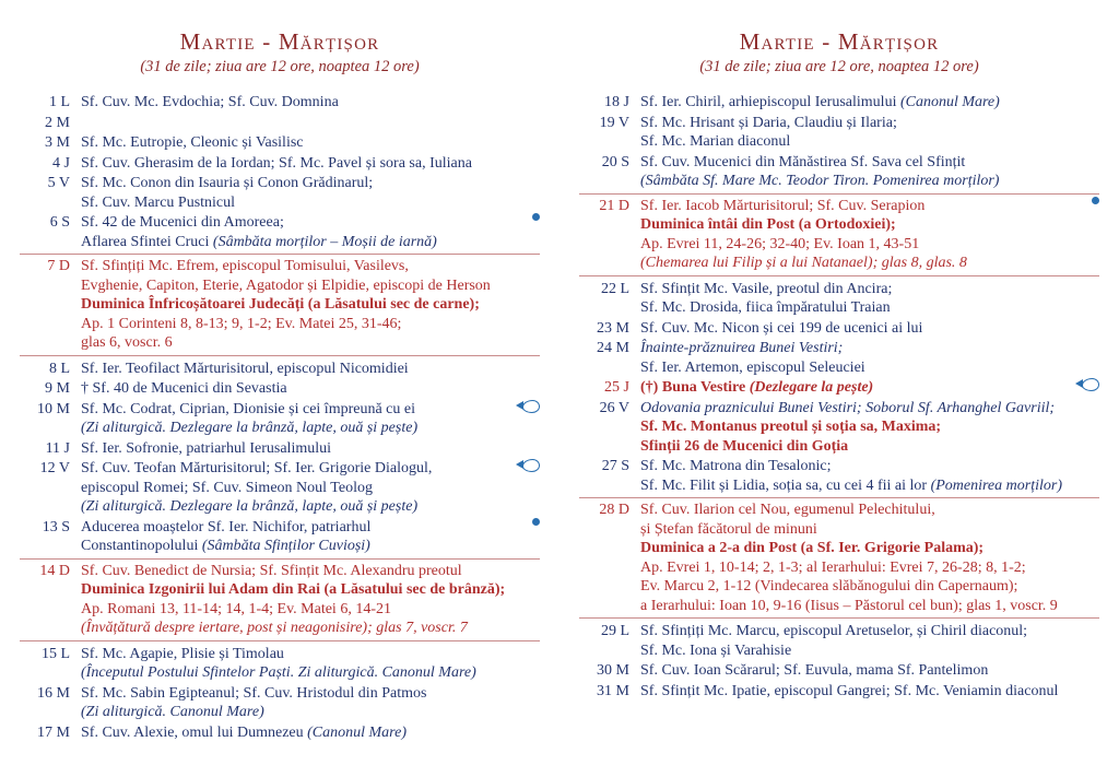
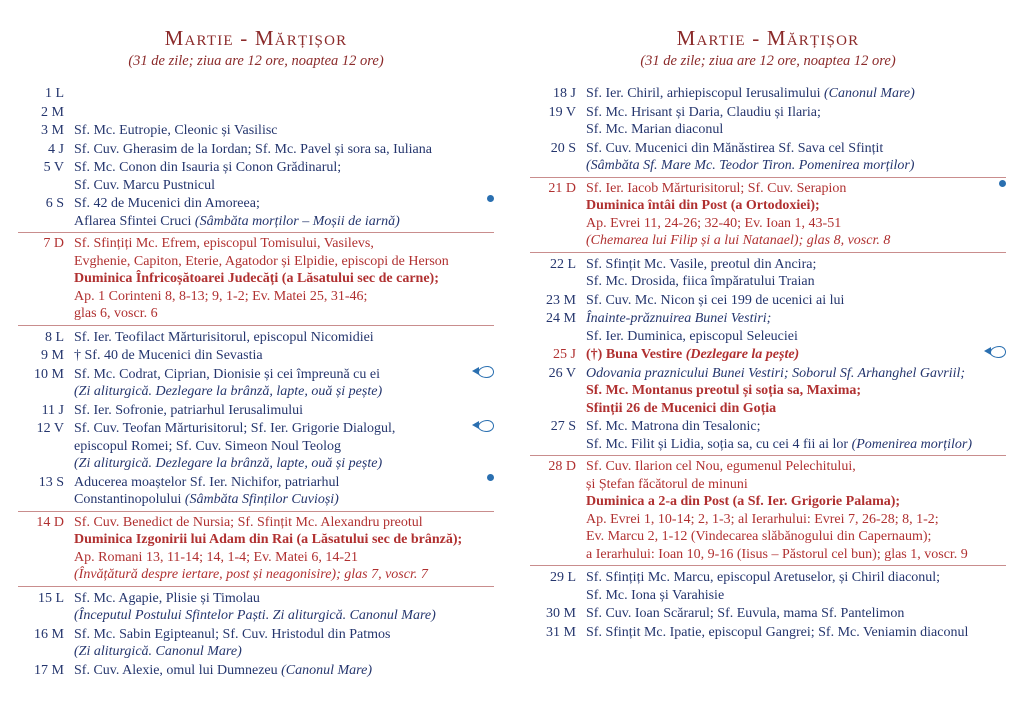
  Martie - Mărțișor
  (31 de zile; ziua are 12 ore, noaptea 12 ore)
  1 L
- Sf. Cuv. Mc. Evdochia; Sf. Cuv. Domnina
  2 M
  3 M
  Sf. Mc. Eutropie, Cleonic și Vasilisc
  4 J
  Sf. Cuv. Gherasim de la Iordan; Sf. Mc. Pavel și sora sa, Iuliana
  5 V
  Sf. Mc. Conon din Isauria și Conon Grădinarul;
  Sf. Cuv. Marcu Pustnicul
  6 S
  Sf. 42 de Mucenici din Amoreea;
  Aflarea Sfintei Cruci (Sâmbăta morților – Moșii de iarnă)
  7 D
  Sf. Sfințiți Mc. Efrem, episcopul Tomisului, Vasilevs,
  Evghenie, Capiton, Eterie, Agatodor și Elpidie, episcopi de Herson
  Duminica Înfricoșătoarei Judecăți (a Lăsatului sec de carne);
  Ap. 1 Corinteni 8, 8-13; 9, 1-2; Ev. Matei 25, 31-46;
  glas 6, voscr. 6
  8 L
  Sf. Ier. Teofilact Mărturisitorul, episcopul Nicomidiei
  9 M
  † Sf. 40 de Mucenici din Sevastia
  10 M
  Sf. Mc. Codrat, Ciprian, Dionisie și cei împreună cu ei
  (Zi aliturgică. Dezlegare la brânză, lapte, ouă și pește)
  11 J
  Sf. Ier. Sofronie, patriarhul Ierusalimului
  12 V
  Sf. Cuv. Teofan Mărturisitorul; Sf. Ier. Grigorie Dialogul,
  episcopul Romei; Sf. Cuv. Simeon Noul Teolog
  (Zi aliturgică. Dezlegare la brânză, lapte, ouă și pește)
  13 S
  Aducerea moaștelor Sf. Ier. Nichifor, patriarhul
  Constantinopolului (Sâmbăta Sfinților Cuvioși)
  14 D
  Sf. Cuv. Benedict de Nursia; Sf. Sfințit Mc. Alexandru preotul
  Duminica Izgonirii lui Adam din Rai (a Lăsatului sec de brânză);
  Ap. Romani 13, 11-14; 14, 1-4; Ev. Matei 6, 14-21
  (Învățătură despre iertare, post și neagonisire); glas 7, voscr. 7
  15 L
  Sf. Mc. Agapie, Plisie și Timolau
  (Începutul Postului Sfintelor Paști. Zi aliturgică. Canonul Mare)
  16 M
  Sf. Mc. Sabin Egipteanul; Sf. Cuv. Hristodul din Patmos
  (Zi aliturgică. Canonul Mare)
  17 M
  Sf. Cuv. Alexie, omul lui Dumnezeu (Canonul Mare)
  Martie - Mărțișor
  (31 de zile; ziua are 12 ore, noaptea 12 ore)
  18 J
  Sf. Ier. Chiril, arhiepiscopul Ierusalimului (Canonul Mare)
  19 V
  Sf. Mc. Hrisant și Daria, Claudiu și Ilaria;
  Sf. Mc. Marian diaconul
  20 S
  Sf. Cuv. Mucenici din Mănăstirea Sf. Sava cel Sfințit
  (Sâmbăta Sf. Mare Mc. Teodor Tiron. Pomenirea morților)
  21 D
  Sf. Ier. Iacob Mărturisitorul; Sf. Cuv. Serapion
  Duminica întâi din Post (a Ortodoxiei);
  Ap. Evrei 11, 24-26; 32-40; Ev. Ioan 1, 43-51
- (Chemarea lui Filip și a lui Natanael); glas 8, glas. 8
+ (Chemarea lui Filip și a lui Natanael); glas 8, voscr. 8
  22 L
  Sf. Sfințit Mc. Vasile, preotul din Ancira;
  Sf. Mc. Drosida, fiica împăratului Traian
  23 M
  Sf. Cuv. Mc. Nicon și cei 199 de ucenici ai lui
  24 M
  Înainte-prăznuirea Bunei Vestiri;
- Sf. Ier. Artemon, episcopul Seleuciei
+ Sf. Ier. Duminica, episcopul Seleuciei
  25 J
  (†) Buna Vestire (Dezlegare la pește)
  26 V
  Odovania praznicului Bunei Vestiri; Soborul Sf. Arhanghel Gavriil;
  Sf. Mc. Montanus preotul și soția sa, Maxima;
  Sfinții 26 de Mucenici din Goția
  27 S
  Sf. Mc. Matrona din Tesalonic;
  Sf. Mc. Filit și Lidia, soția sa, cu cei 4 fii ai lor (Pomenirea morților)
  28 D
  Sf. Cuv. Ilarion cel Nou, egumenul Pelechitului,
  și Ștefan făcătorul de minuni
  Duminica a 2-a din Post (a Sf. Ier. Grigorie Palama);
  Ap. Evrei 1, 10-14; 2, 1-3; al Ierarhului: Evrei 7, 26-28; 8, 1-2;
  Ev. Marcu 2, 1-12 (Vindecarea slăbănogului din Capernaum);
  a Ierarhului: Ioan 10, 9-16 (Iisus – Păstorul cel bun); glas 1, voscr. 9
  29 L
  Sf. Sfințiți Mc. Marcu, episcopul Aretuselor, și Chiril diaconul;
  Sf. Mc. Iona și Varahisie
  30 M
  Sf. Cuv. Ioan Scărarul; Sf. Euvula, mama Sf. Pantelimon
  31 M
  Sf. Sfințit Mc. Ipatie, episcopul Gangrei; Sf. Mc. Veniamin diaconul
